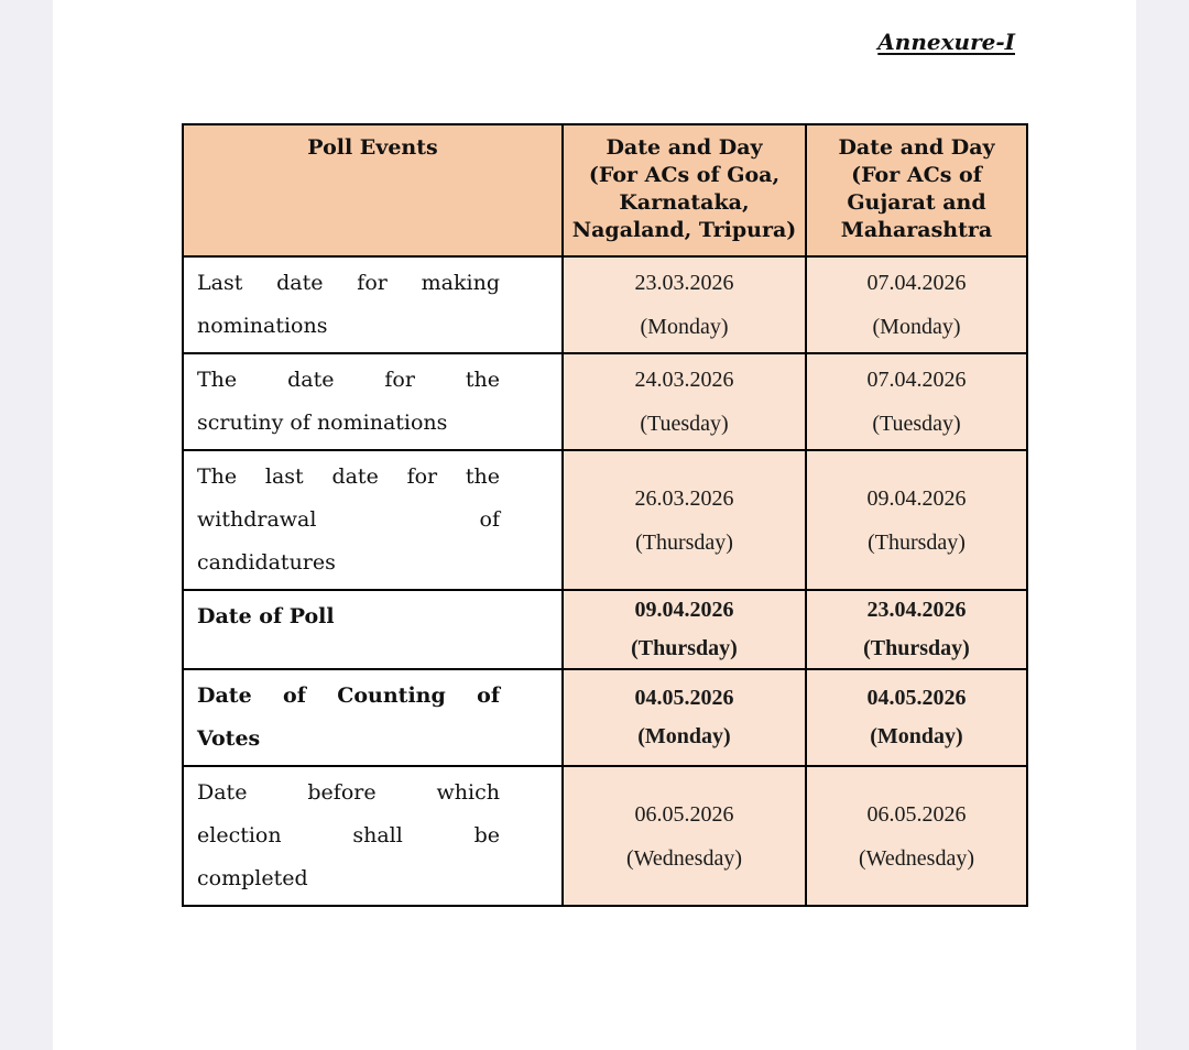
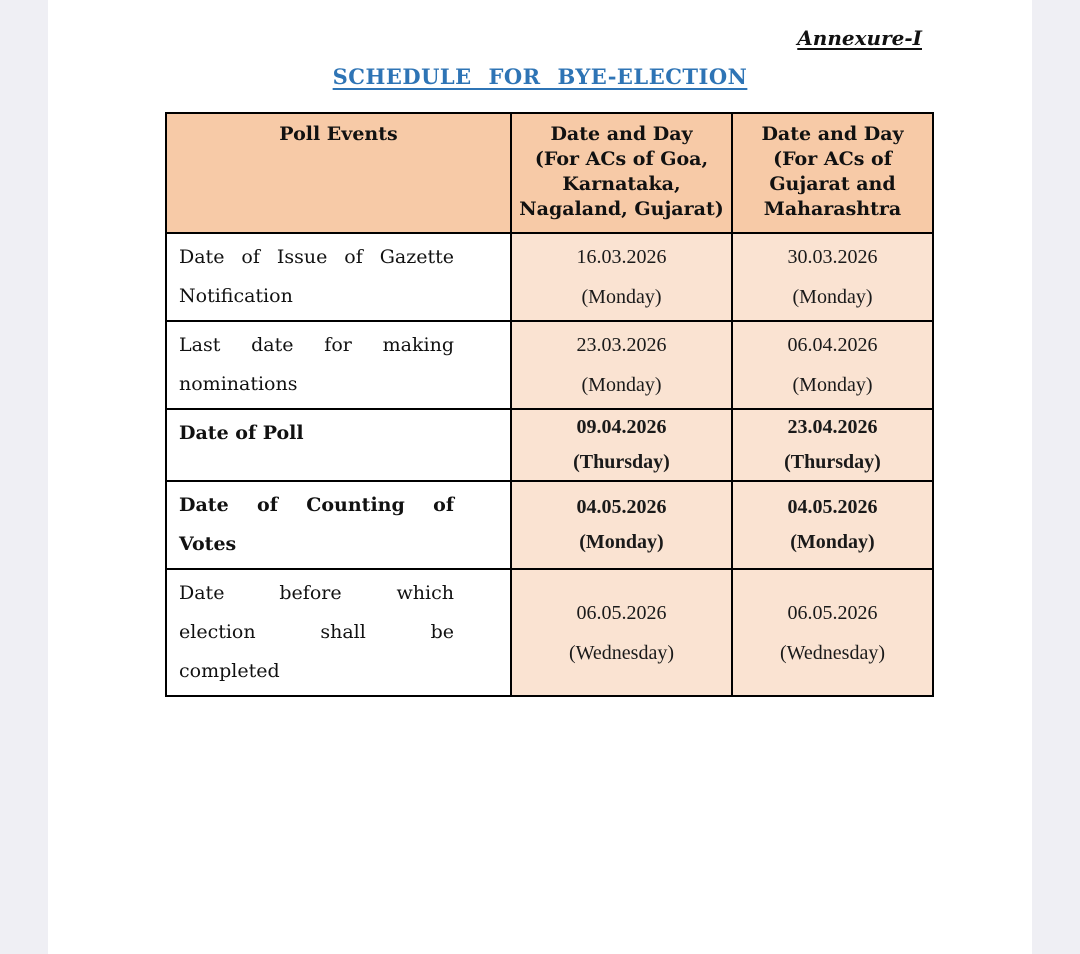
  Annexure-I
+ SCHEDULE FOR BYE-ELECTION
- Poll Events	Date and Day (For ACs of Goa, Karnataka, Nagaland, Tripura)	Date and Day (For ACs of Gujarat and Maharashtra
+ Poll Events	Date and Day (For ACs of Goa, Karnataka, Nagaland, Gujarat)	Date and Day (For ACs of Gujarat and Maharashtra
+ Date of Issue of Gazette Notification	16.03.2026 (Monday)	30.03.2026 (Monday)
- Last date for making nominations	23.03.2026 (Monday)	07.04.2026 (Monday)
+ Last date for making nominations	23.03.2026 (Monday)	06.04.2026 (Monday)
- The date for the scrutiny of nominations	24.03.2026 (Tuesday)	07.04.2026 (Tuesday)
- The last date for the withdrawal of candidatures	26.03.2026 (Thursday)	09.04.2026 (Thursday)
  Date of Poll	09.04.2026 (Thursday)	23.04.2026 (Thursday)
  Date of Counting of Votes	04.05.2026 (Monday)	04.05.2026 (Monday)
  Date before which election shall be completed	06.05.2026 (Wednesday)	06.05.2026 (Wednesday)
